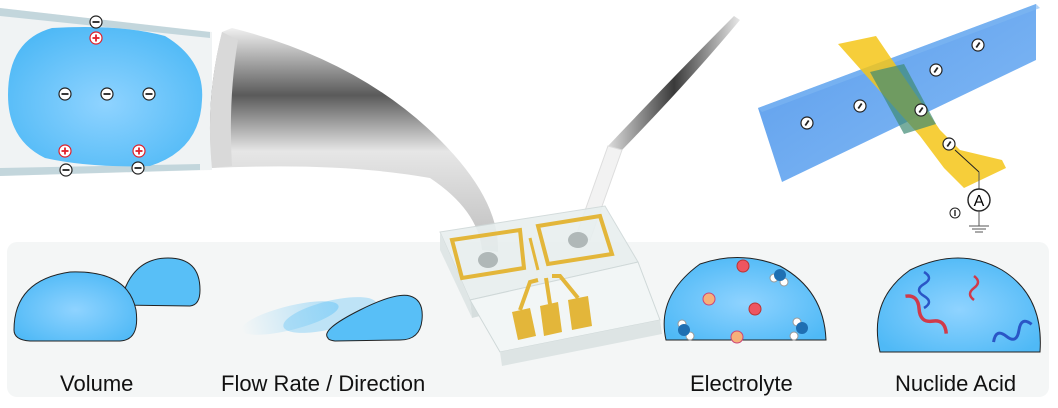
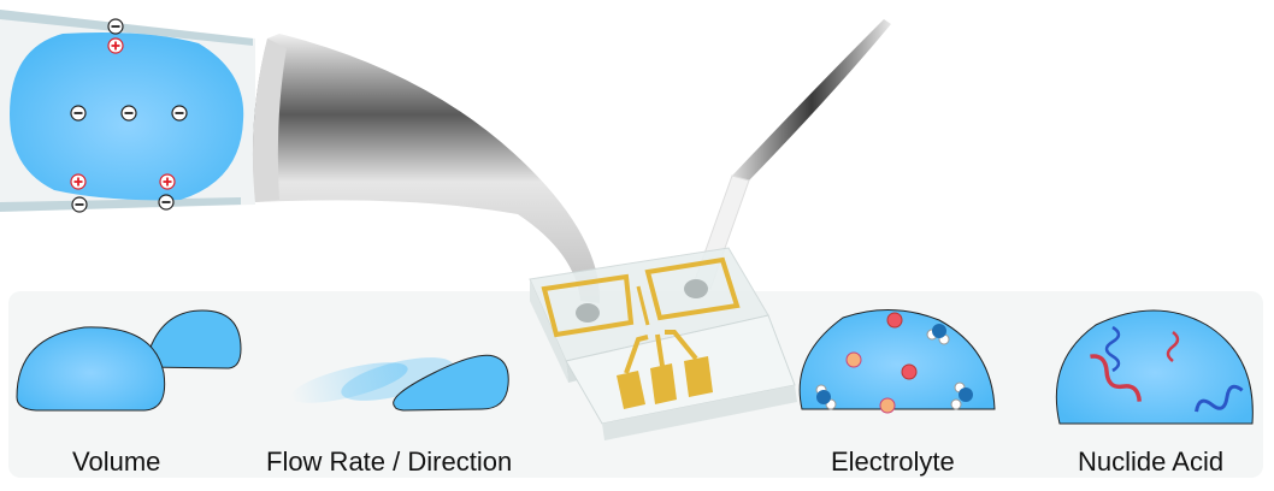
- A
  Volume
  Flow Rate / Direction
  Electrolyte
  Nuclide Acid
